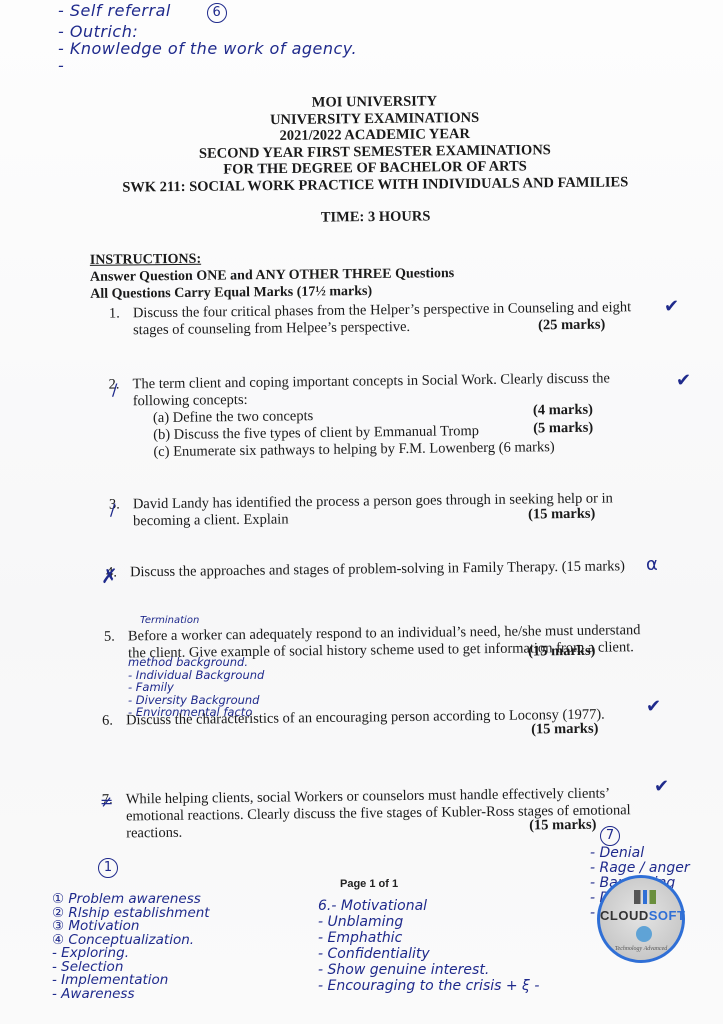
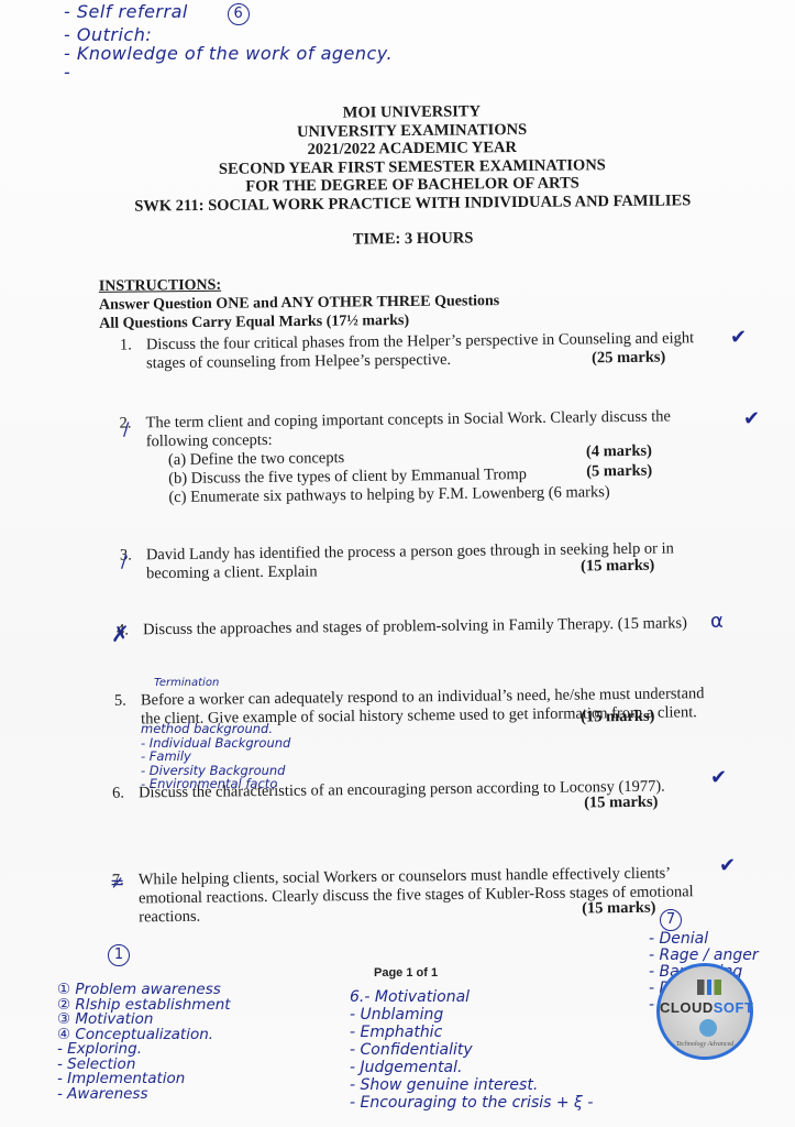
  - Self referral 6
  - Outrich:
  - Knowledge of the work of agency.
  -
  MOI UNIVERSITY
  UNIVERSITY EXAMINATIONS
  2021/2022 ACADEMIC YEAR
  SECOND YEAR FIRST SEMESTER EXAMINATIONS
  FOR THE DEGREE OF BACHELOR OF ARTS
  SWK 211: SOCIAL WORK PRACTICE WITH INDIVIDUALS AND FAMILIES
  TIME: 3 HOURS
  INSTRUCTIONS:
  Answer Question ONE and ANY OTHER THREE Questions
  All Questions Carry Equal Marks (17½ marks)
  1.
  Discuss the four critical phases from the Helper’s perspective in Counseling and eight
  stages of counseling from Helpee’s perspective.
  (25 marks)
  ✔
  2.
  The term client and coping important concepts in Social Work. Clearly discuss the
  following concepts:
  (a) Define the two concepts
  (b) Discuss the five types of client by Emmanual Tromp
  (c) Enumerate six pathways to helping by F.M. Lowenberg (6 marks)
  (4 marks)
  (5 marks)
  /
  ✔
  3.
  David Landy has identified the process a person goes through in seeking help or in
  becoming a client. Explain
  (15 marks)
  /
  4.
  Discuss the approaches and stages of problem-solving in Family Therapy. (15 marks)
  ✗
  α
  5.
  Before a worker can adequately respond to an individual’s need, he/she must understand
  the client. Give example of social history scheme used to get information from a client.
  (15 marks)
  Termination
  method background.
  - Individual Background
  - Family
  - Diversity Background
  - Environmental facto
  6.
  Discuss the characteristics of an encouraging person according to Loconsy (1977).
  (15 marks)
  ✔
  7.
  While helping clients, social Workers or counselors must handle effectively clients’
  emotional reactions. Clearly discuss the five stages of Kubler-Ross stages of emotional
  reactions.
  (15 marks)
  ≠
  ✔
  1
  ① Problem awareness
  ② Rlship establishment
  ③ Motivation
  ④ Conceptualization.
  - Exploring.
  - Selection
  - Implementation
  - Awareness
  Page 1 of 1
  6.- Motivational
  - Unblaming
  - Emphathic
  - Confidentiality
+ - Judgemental.
  - Show genuine interest.
  - Encouraging to the crisis + ξ -
  7
  - Denial
  - Rage / anger
  CLOUDSOFT
